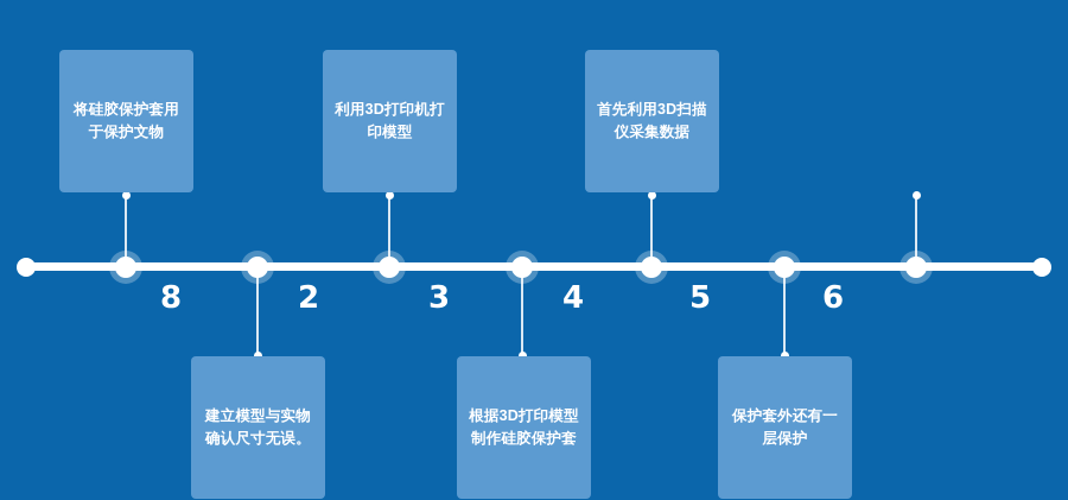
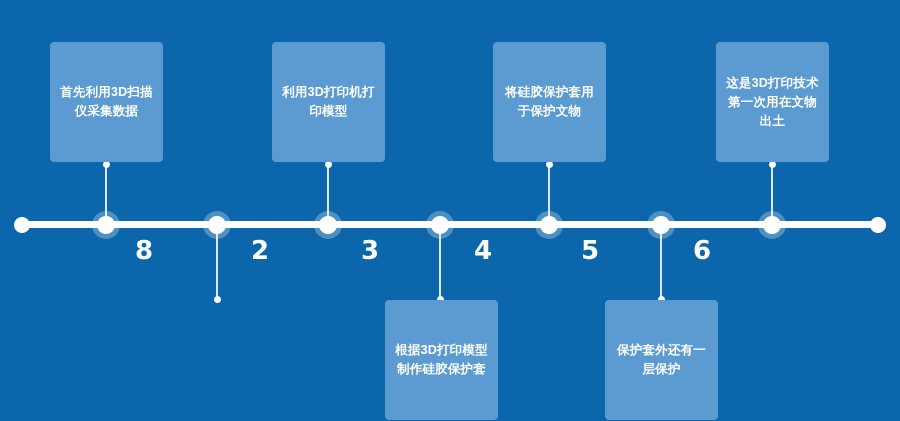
  8
  2
  3
  4
  5
  6
- 将硅胶保护套用于保护文物
+ 首先利用3D扫描仪采集数据
- 建立模型与实物确认尺寸无误。
  利用3D打印机打印模型
  根据3D打印模型制作硅胶保护套
- 首先利用3D扫描仪采集数据
+ 将硅胶保护套用于保护文物
  保护套外还有一层保护
+ 这是3D打印技术第一次用在文物出土
